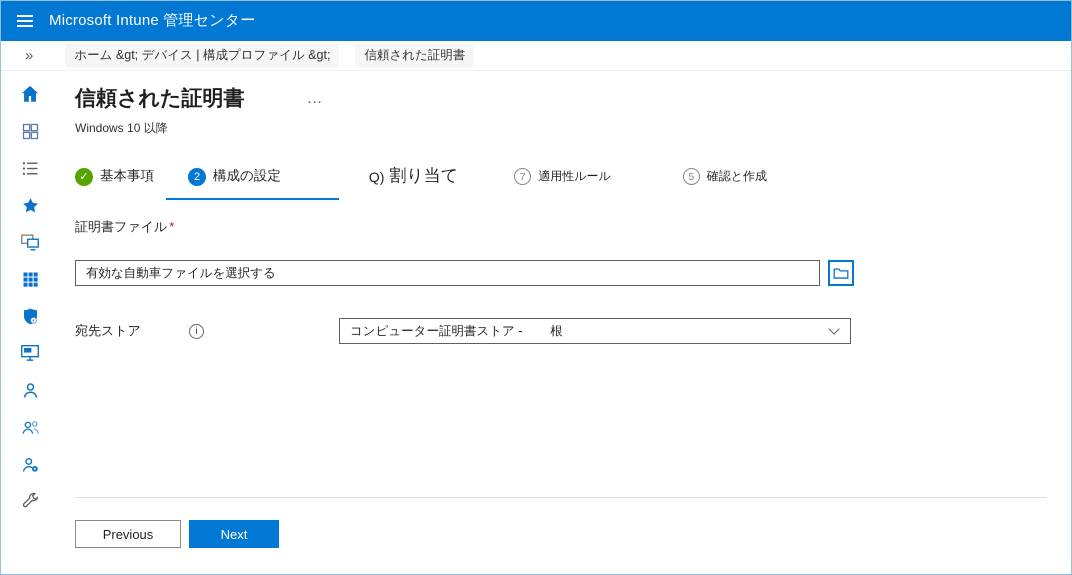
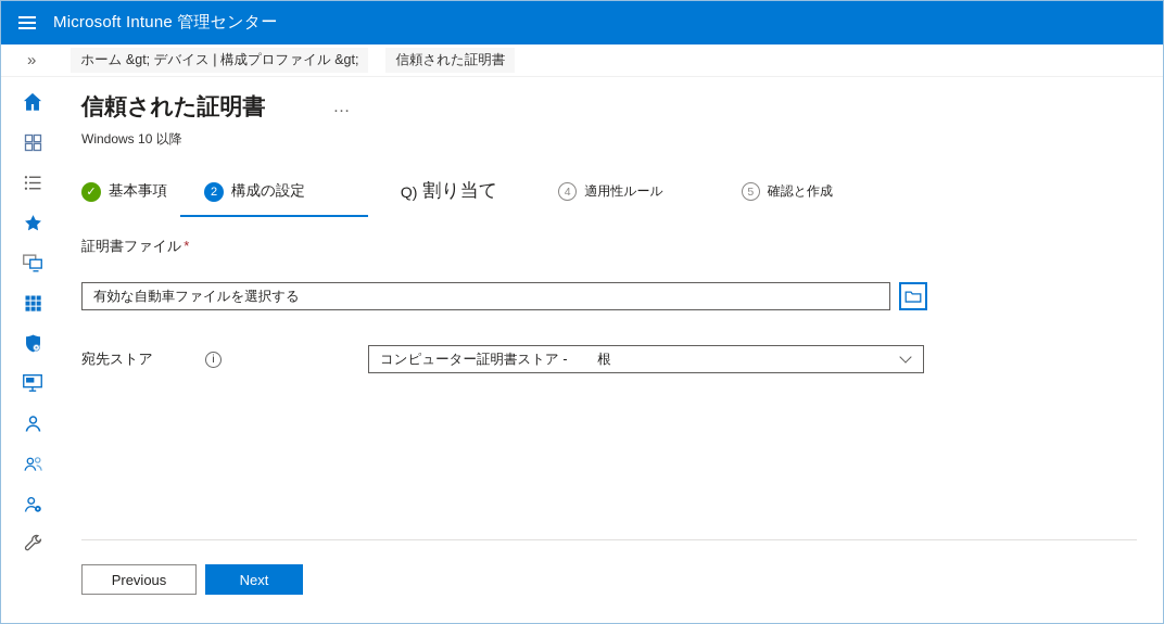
  Microsoft Intune 管理センター
  »
  ホーム &gt; デバイス | 構成プロファイル &gt;
  信頼された証明書
  信頼された証明書
  …
  Windows 10 以降
  ✓
  基本事項
  2
  構成の設定
  Q)
  割り当て
- 7
+ 4
  適用性ルール
  5
  確認と作成
  証明書ファイル *
  有効な自動車ファイルを選択する
  宛先ストア
  i
  コンピューター証明書ストア - 根
  Previous
  Next
